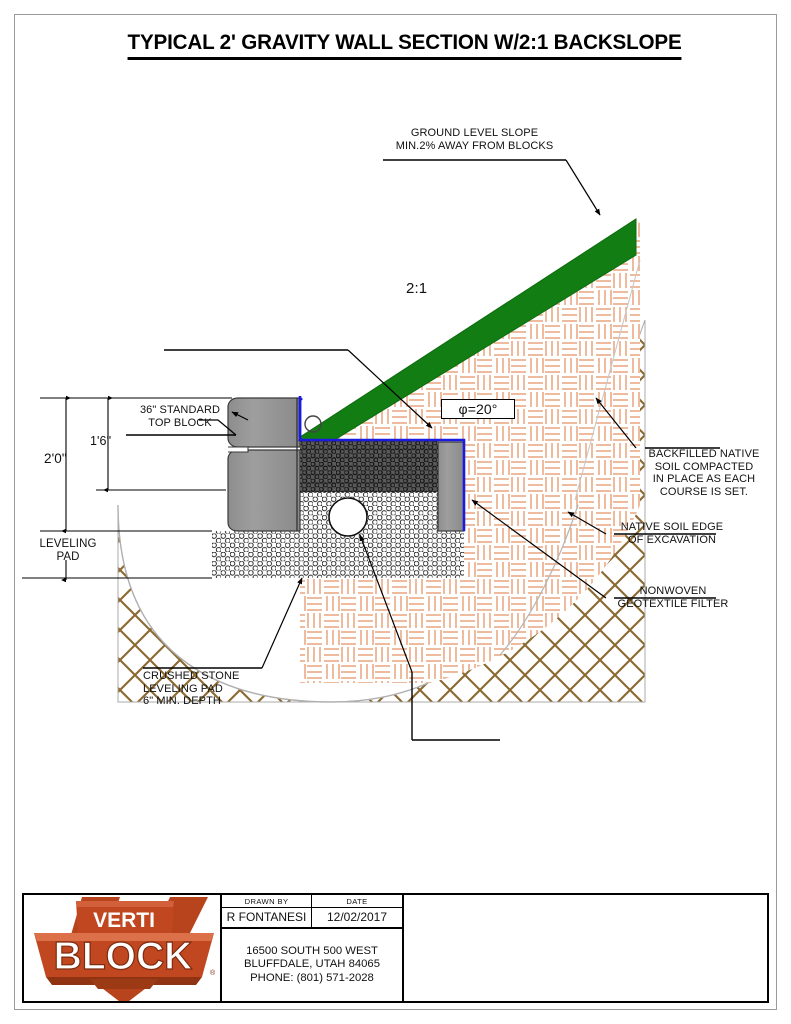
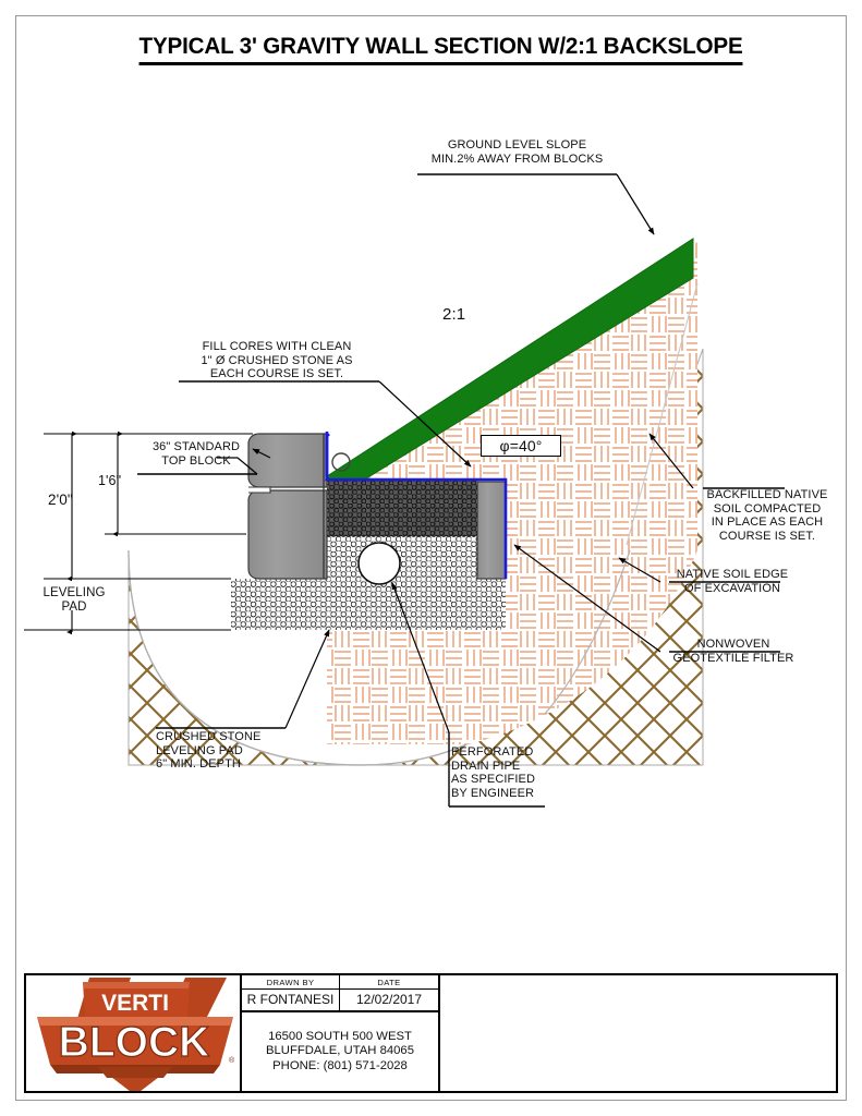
- TYPICAL 2' GRAVITY WALL SECTION W/2:1 BACKSLOPE
+ TYPICAL 3' GRAVITY WALL SECTION W/2:1 BACKSLOPE
  GROUND LEVEL SLOPE
  MIN.2% AWAY FROM BLOCKS
+ FILL CORES WITH CLEAN
+ 1" Ø CRUSHED STONE AS
+ EACH COURSE IS SET.
  36" STANDARD
  TOP BLOCK
  2:1
- φ=20°
+ φ=40°
  BACKFILLED NATIVE
  SOIL COMPACTED
  IN PLACE AS EACH
  COURSE IS SET.
  NATIVE SOIL EDGE
  OF EXCAVATION
  NONWOVEN
  GEOTEXTILE FILTER
  CRUSHED STONE
  LEVELING PAD
  6" MIN. DEPTH
+ PERFORATED
+ DRAIN PIPE
+ AS SPECIFIED
+ BY ENGINEER
  LEVELING
  PAD
  2'0"
  1'6"
  VERTI
  BLOCK
  DRAWN BY
  DATE
  R FONTANESI
  12/02/2017
  16500 SOUTH 500 WEST
  BLUFFDALE, UTAH 84065
  PHONE: (801) 571-2028
